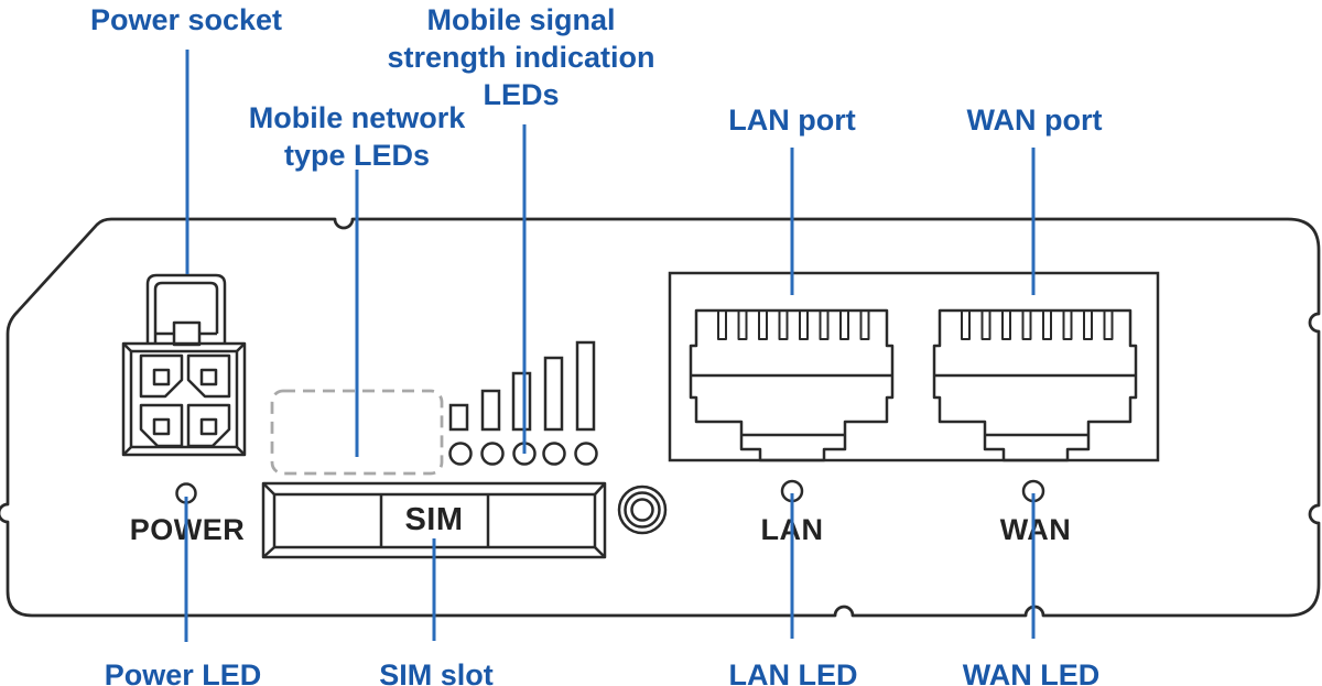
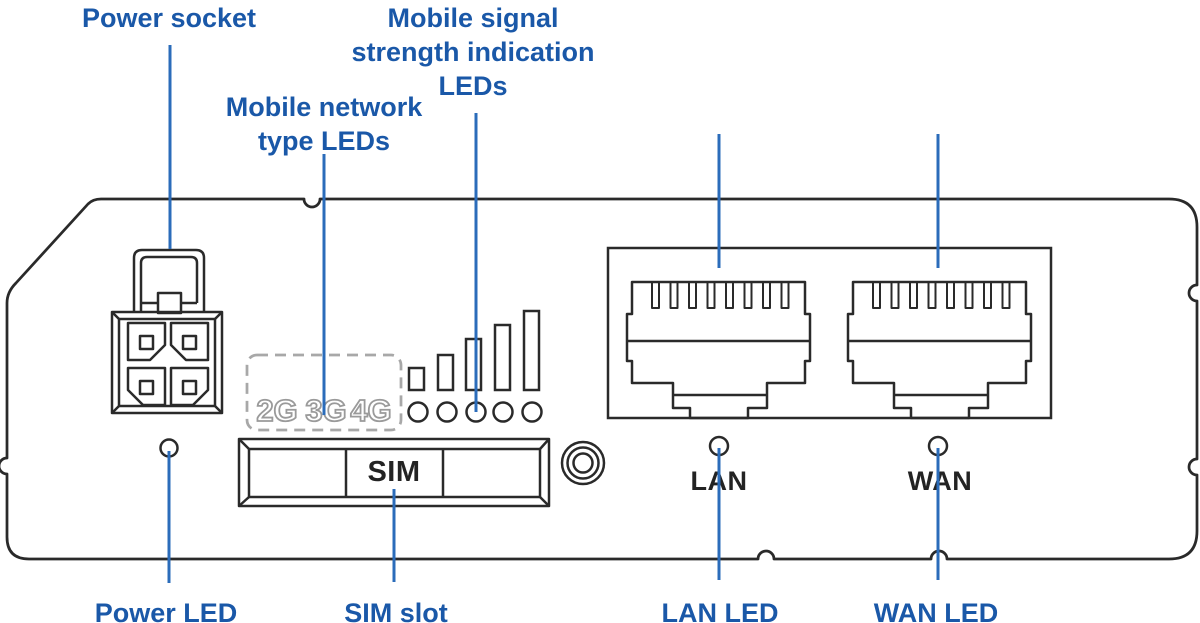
  Power socket
  Mobile signal
  strength indication
  LEDs
  Mobile network
  type LEDs
- LAN port
- WAN port
  Power LED
  SIM slot
  LAN LED
  WAN LED
- POWER
  SIM
  LAN
  WAN
+ 2G
+ 3G
+ 4G
